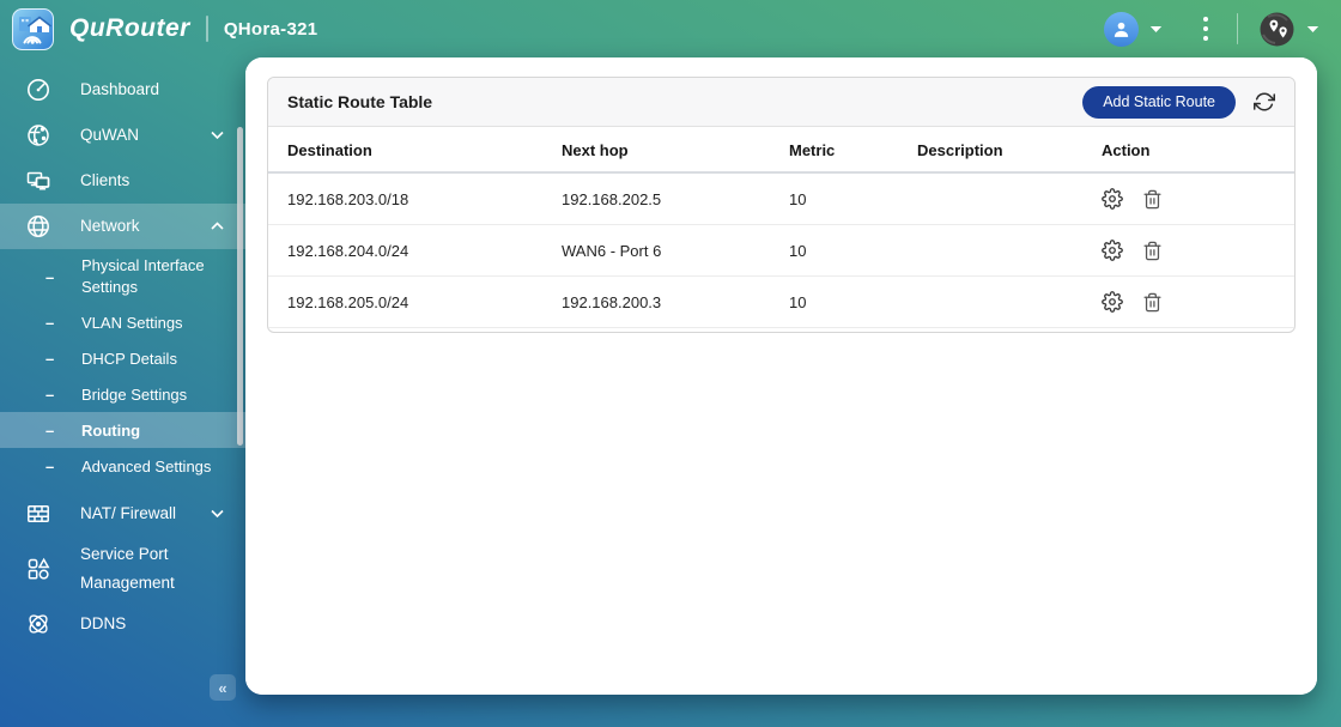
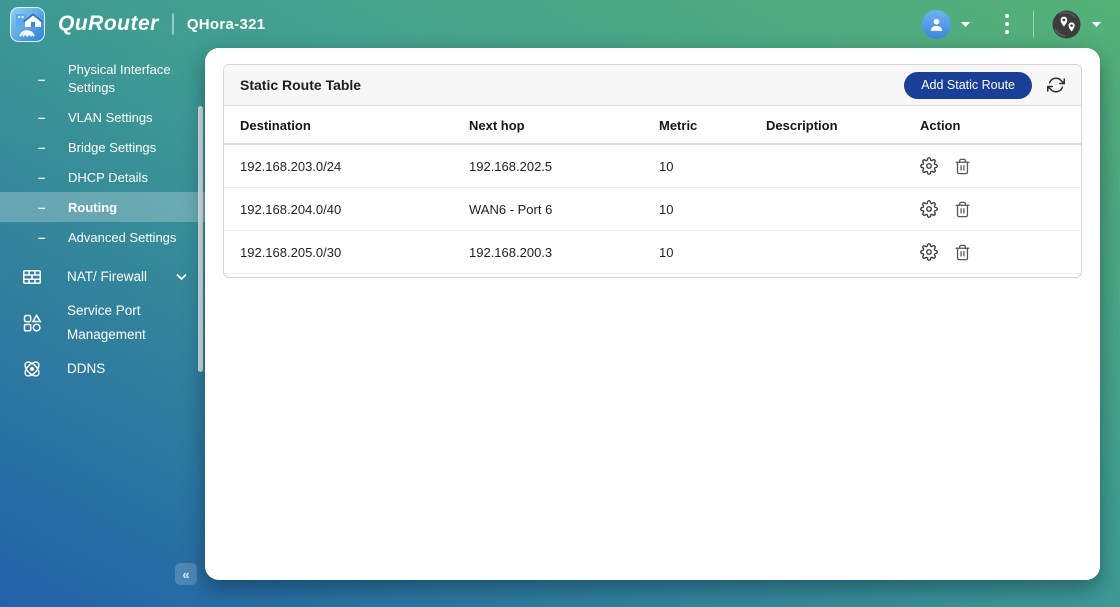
  QuRouter
  QHora-321
- Dashboard
- QuWAN
- Clients
- Network
  –
  Physical Interface Settings
  –
  VLAN Settings
  –
- DHCP Details
+ Bridge Settings
  –
- Bridge Settings
+ DHCP Details
  –
  Routing
  –
  Advanced Settings
  NAT/ Firewall
  Service Port Management
  DDNS
  «
  Static Route Table
  Add Static Route
  Destination	Next hop	Metric	Description	Action
- 192.168.203.0/18	192.168.202.5	10
+ 192.168.203.0/24	192.168.202.5	10
- 192.168.204.0/24	WAN6 - Port 6	10
+ 192.168.204.0/40	WAN6 - Port 6	10
- 192.168.205.0/24	192.168.200.3	10
+ 192.168.205.0/30	192.168.200.3	10
